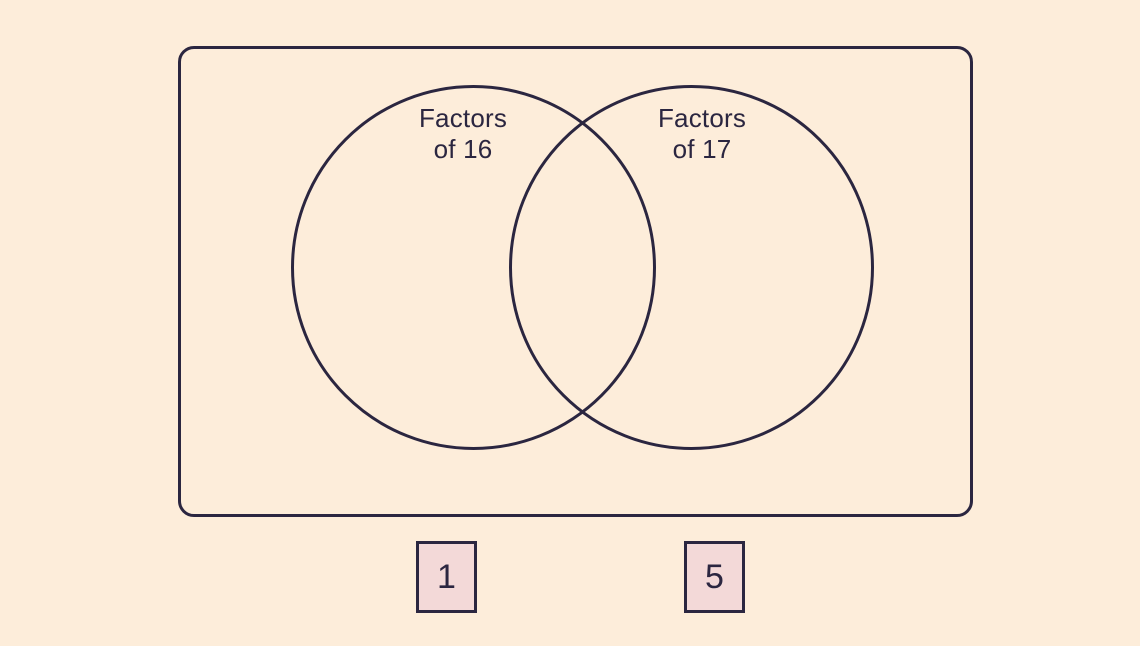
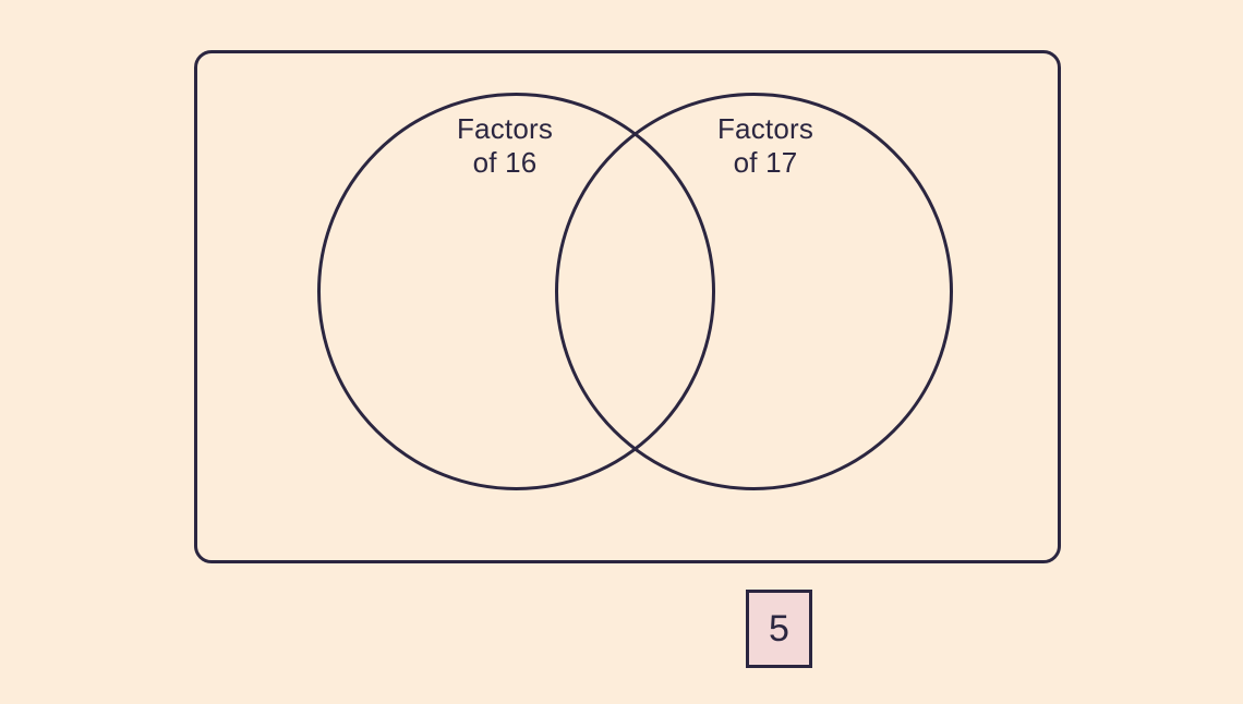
  Factors
  of 16
  Factors
  of 17
- 1
  5
